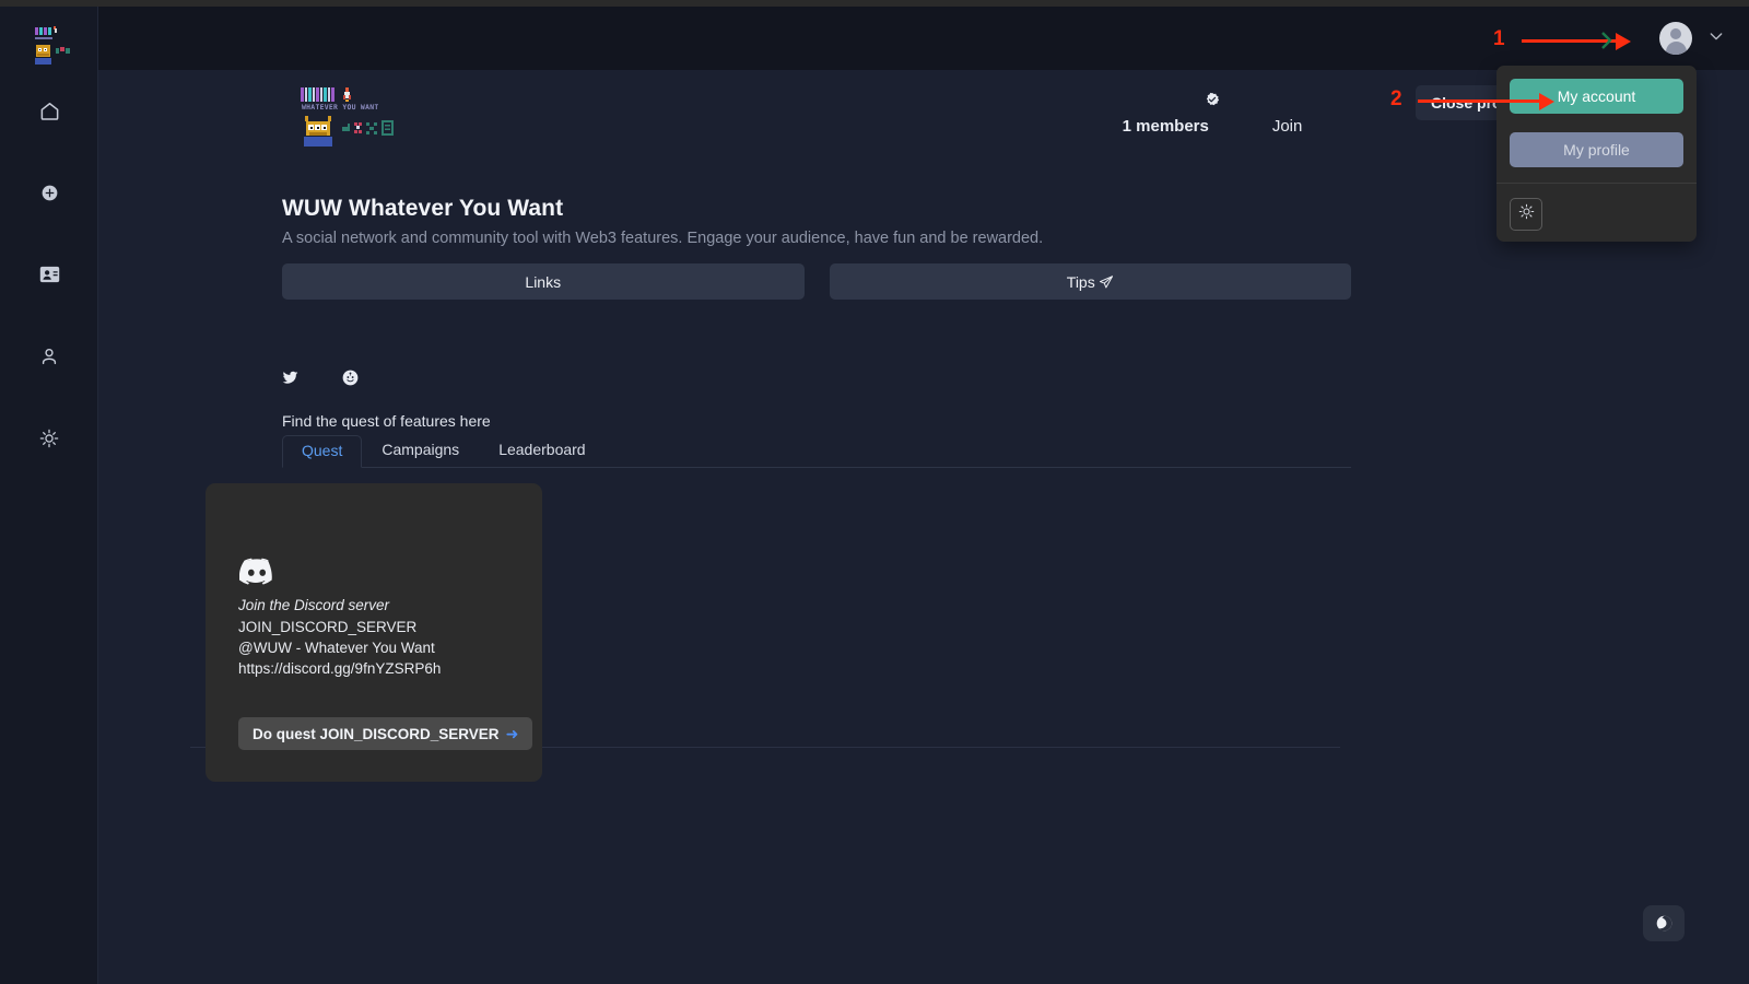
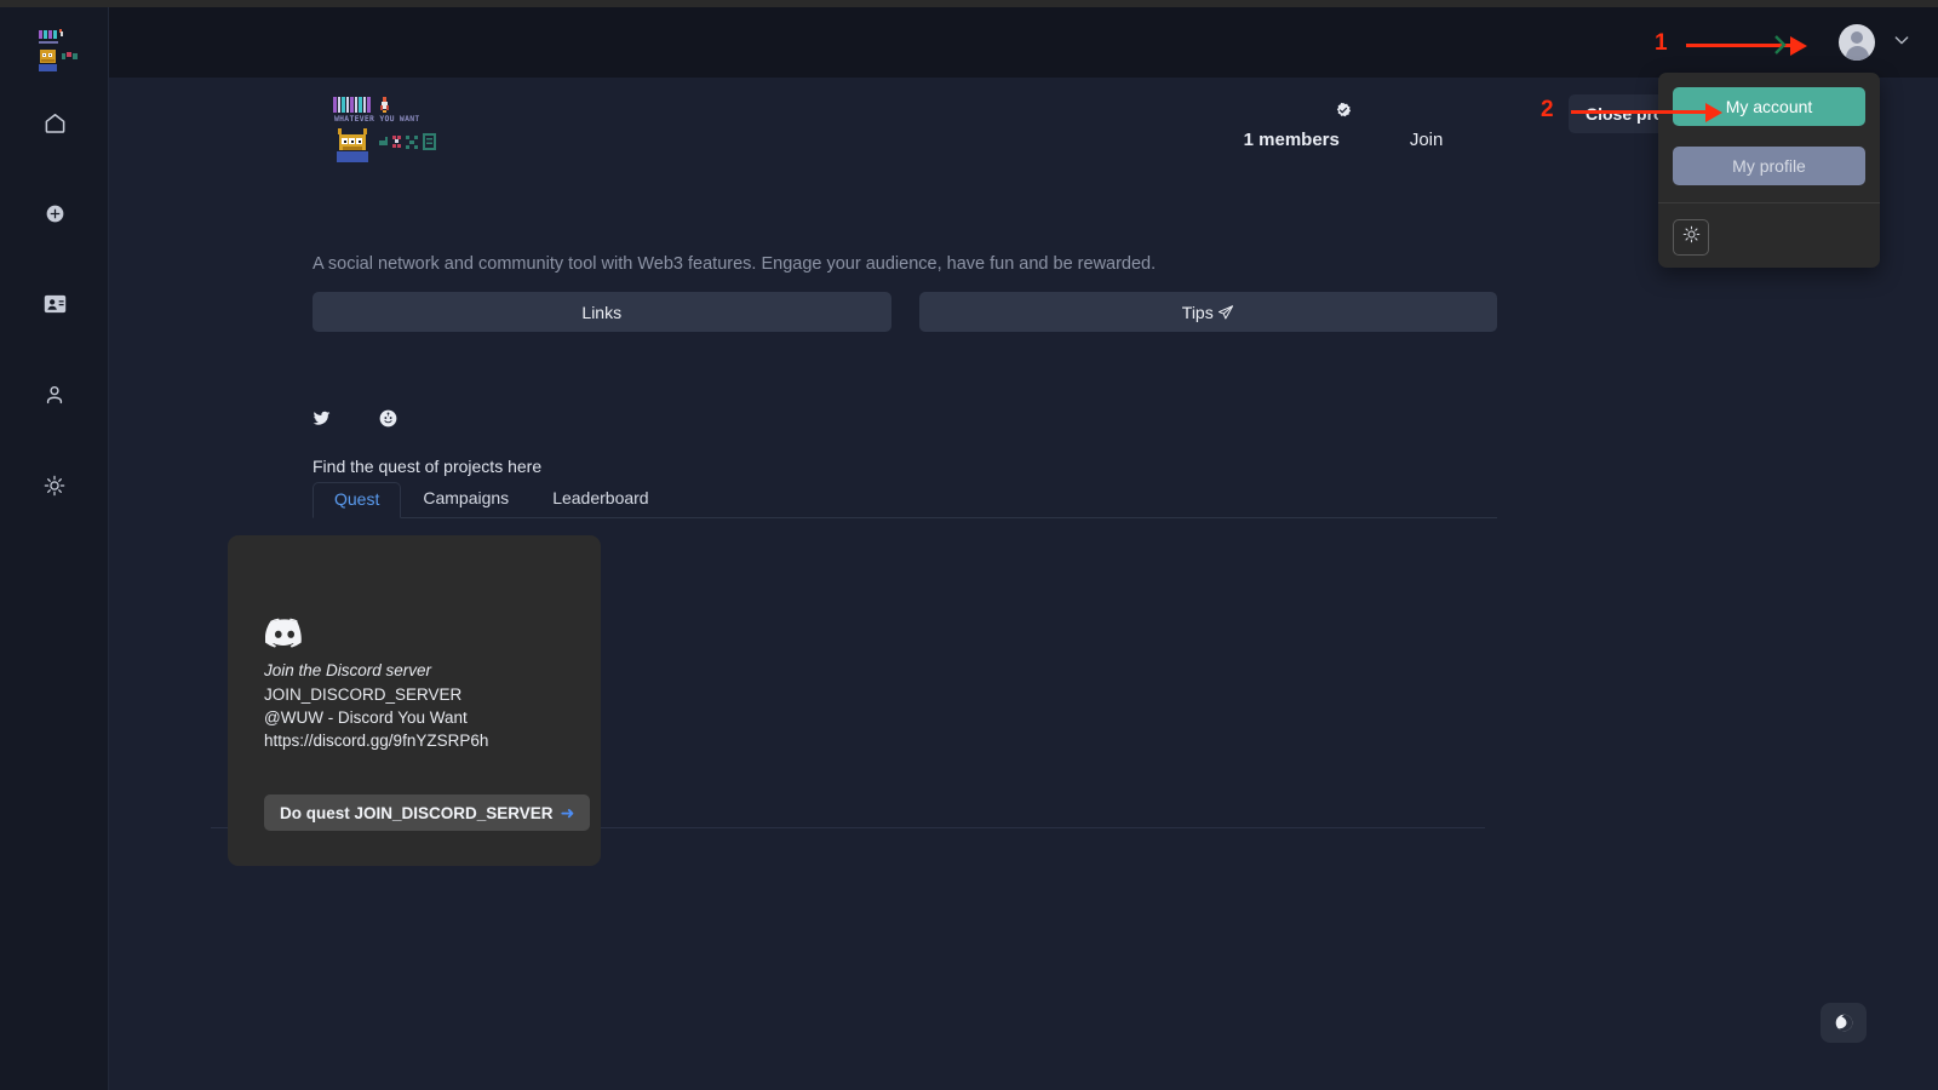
  WHATEVER YOU WANT
  1 members
  Join
- WUW Whatever You Want
  A social network and community tool with Web3 features. Engage your audience, have fun and be rewarded.
  Links
  Tips
- Find the quest of features here
+ Find the quest of projects here
  Quest
  Campaigns
  Leaderboard
  Join the Discord server
  JOIN_DISCORD_SERVER
- @WUW - Whatever You Want
+ @WUW - Discord You Want
  https://discord.gg/9fnYZSRP6h
  Do quest JOIN_DISCORD_SERVER
  ➜
  My account
  My profile
  1
  2
